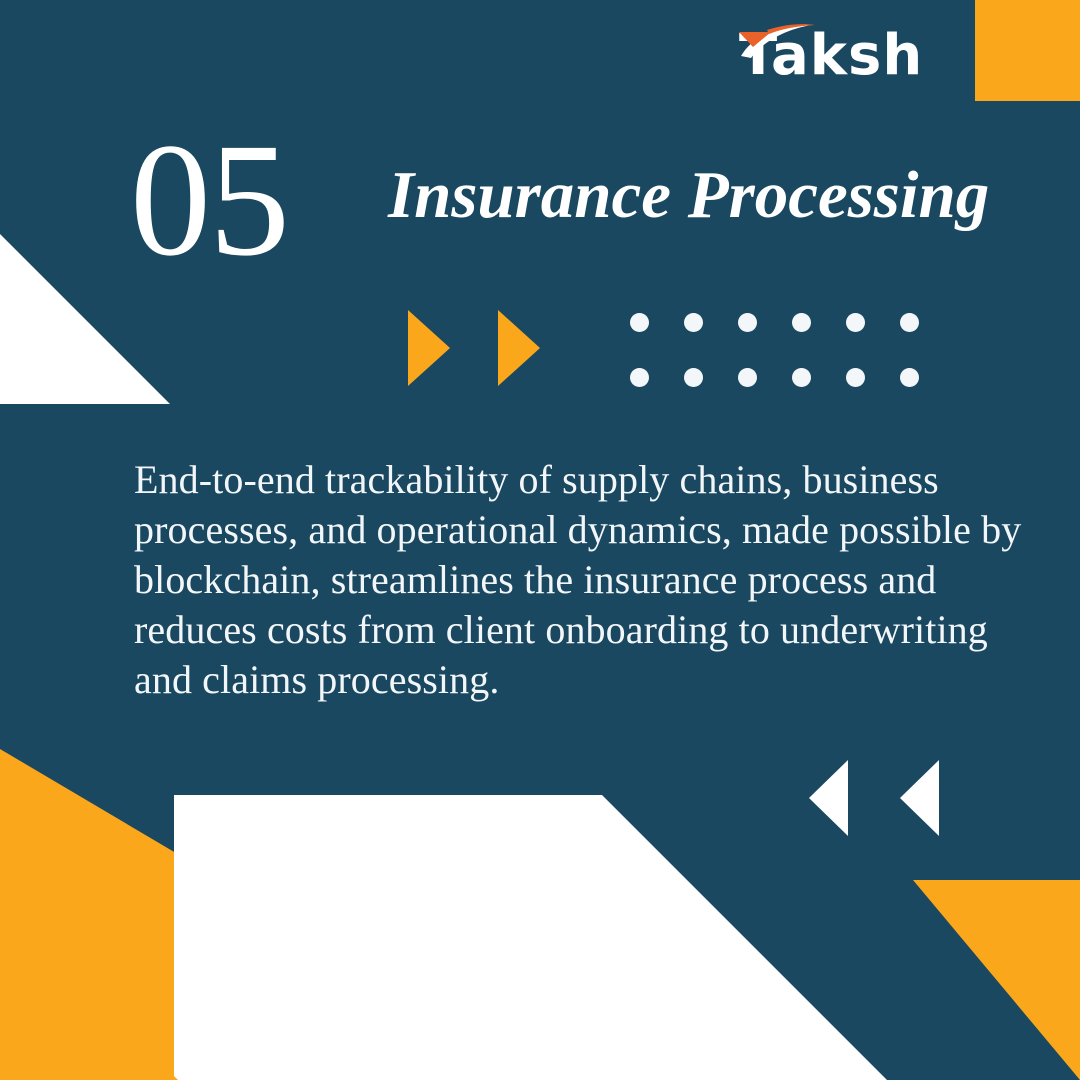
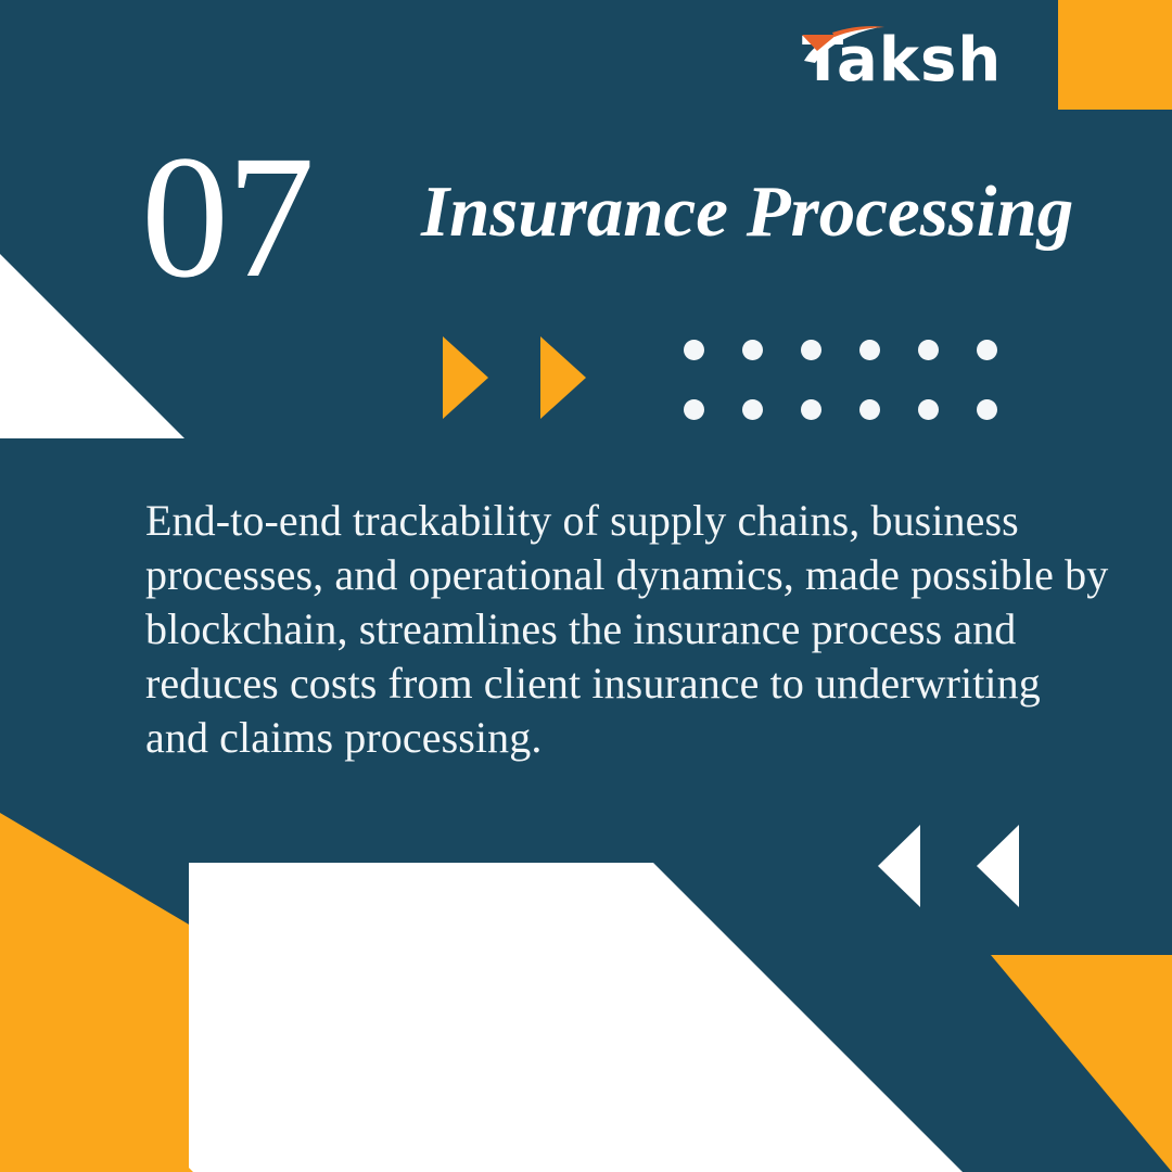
  Taksh
- 05
+ 07
  Insurance Processing
- End-to-end trackability of supply chains, business processes, and operational dynamics, made possible by blockchain, streamlines the insurance process and reduces costs from client onboarding to underwriting and claims processing.
+ End-to-end trackability of supply chains, business processes, and operational dynamics, made possible by blockchain, streamlines the insurance process and reduces costs from client insurance to underwriting and claims processing.
